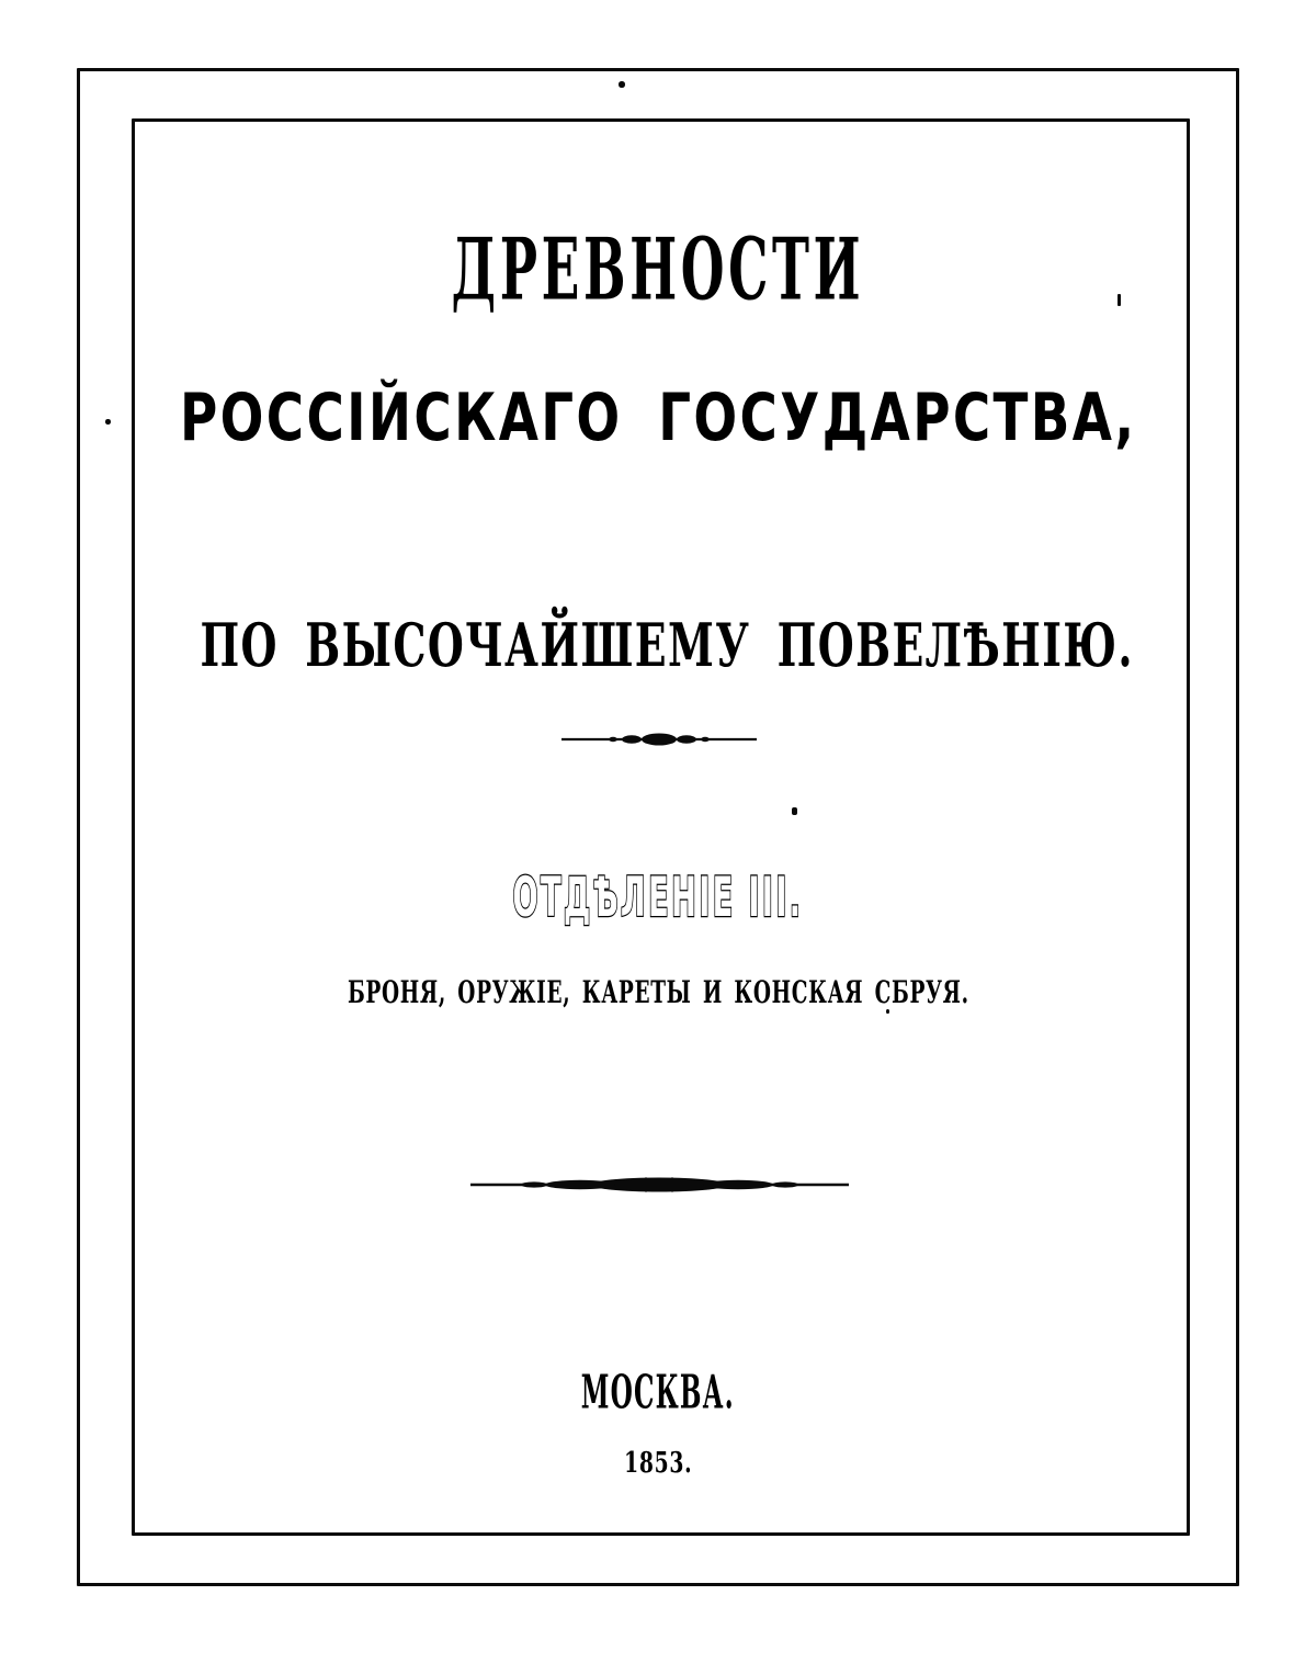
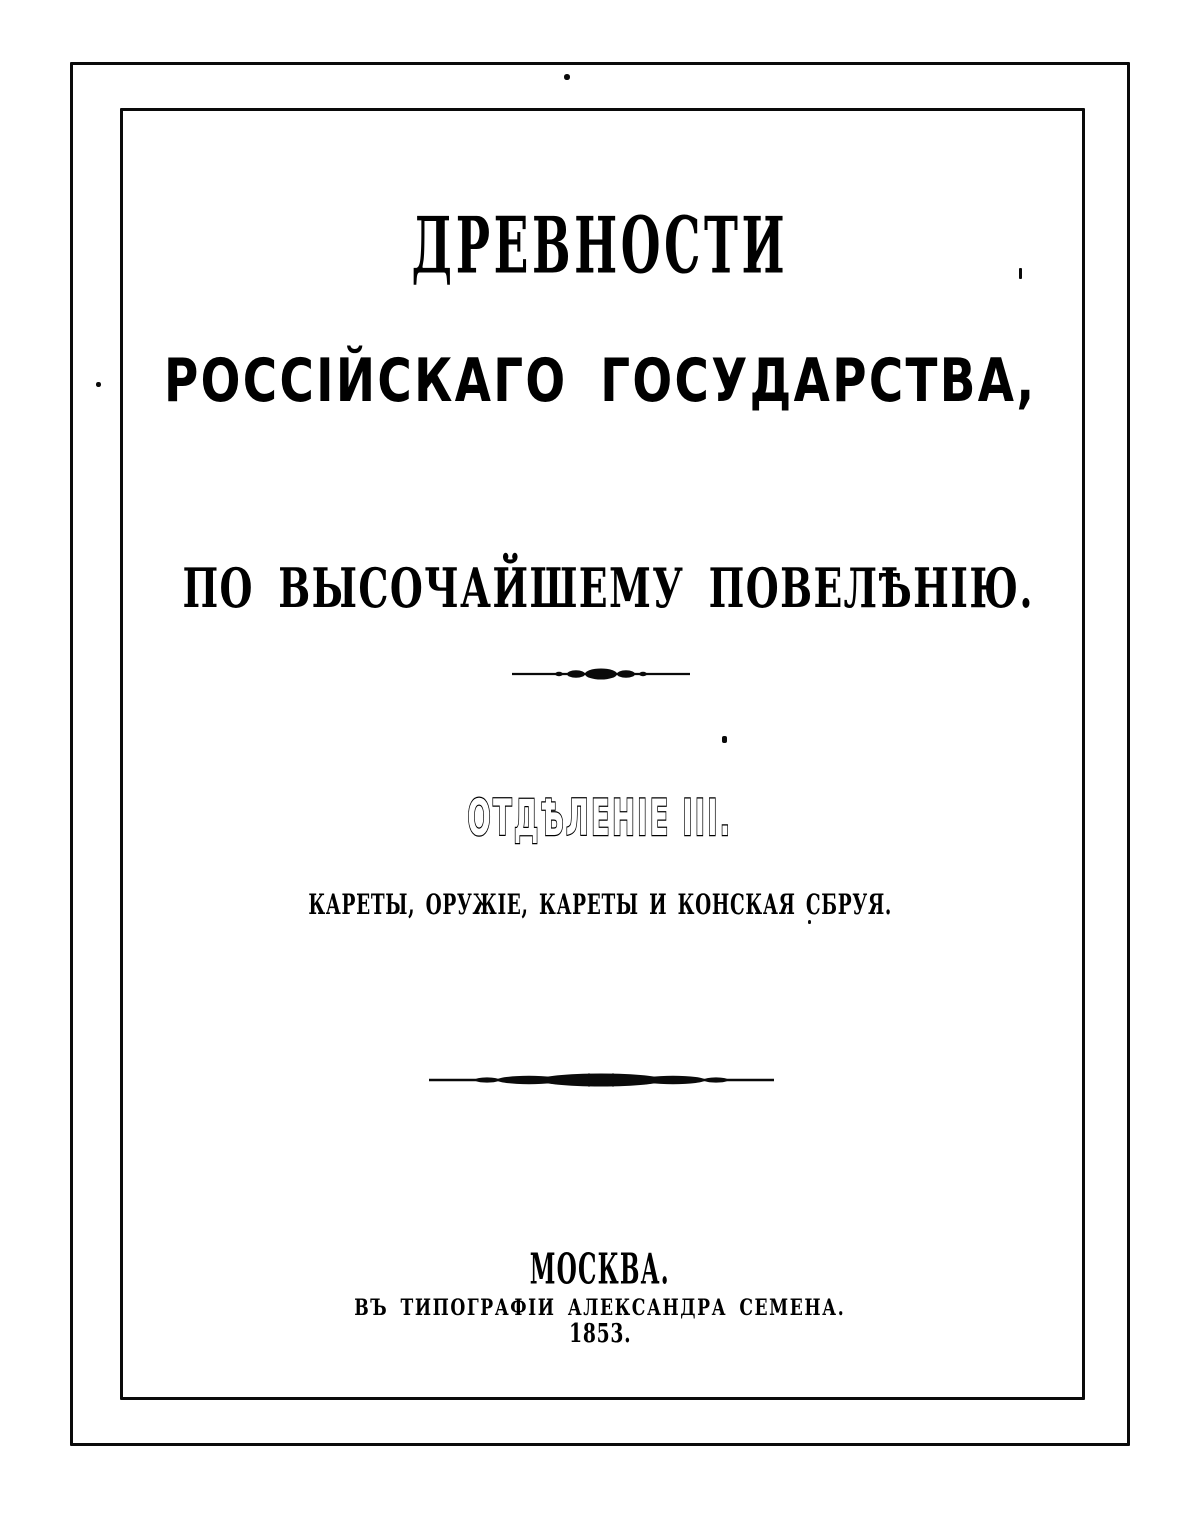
  ДРЕВНОСТИ
  РОССІЙСКАГО ГОСУДАРСТВА,
  ПО ВЫСОЧАЙШЕМУ ПОВЕЛѢНІЮ.
  ОТДѢЛЕНІЕ III.
- БРОНЯ, ОРУЖІЕ, КАРЕТЫ И КОНСКАЯ СБРУЯ.
+ КАРЕТЫ, ОРУЖІЕ, КАРЕТЫ И КОНСКАЯ СБРУЯ.
  МОСКВА.
+ ВЪ ТИПОГРАФІИ АЛЕКСАНДРА СЕМЕНА.
  1853.
